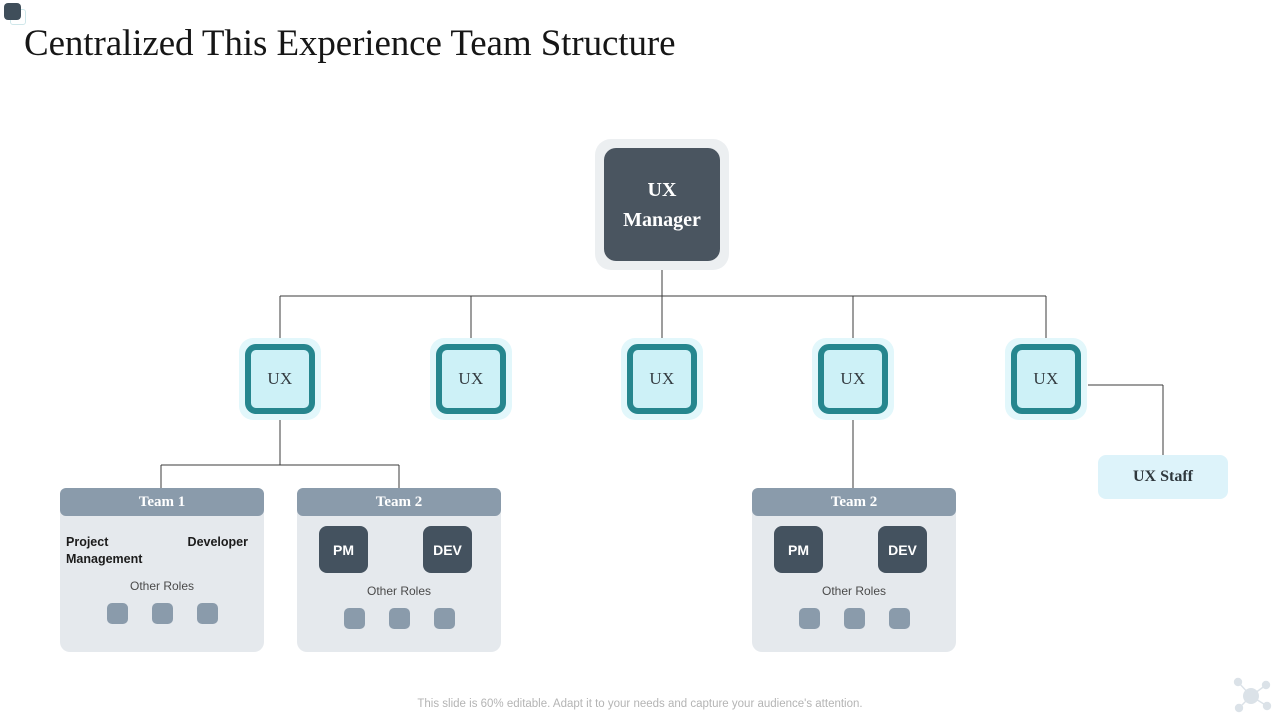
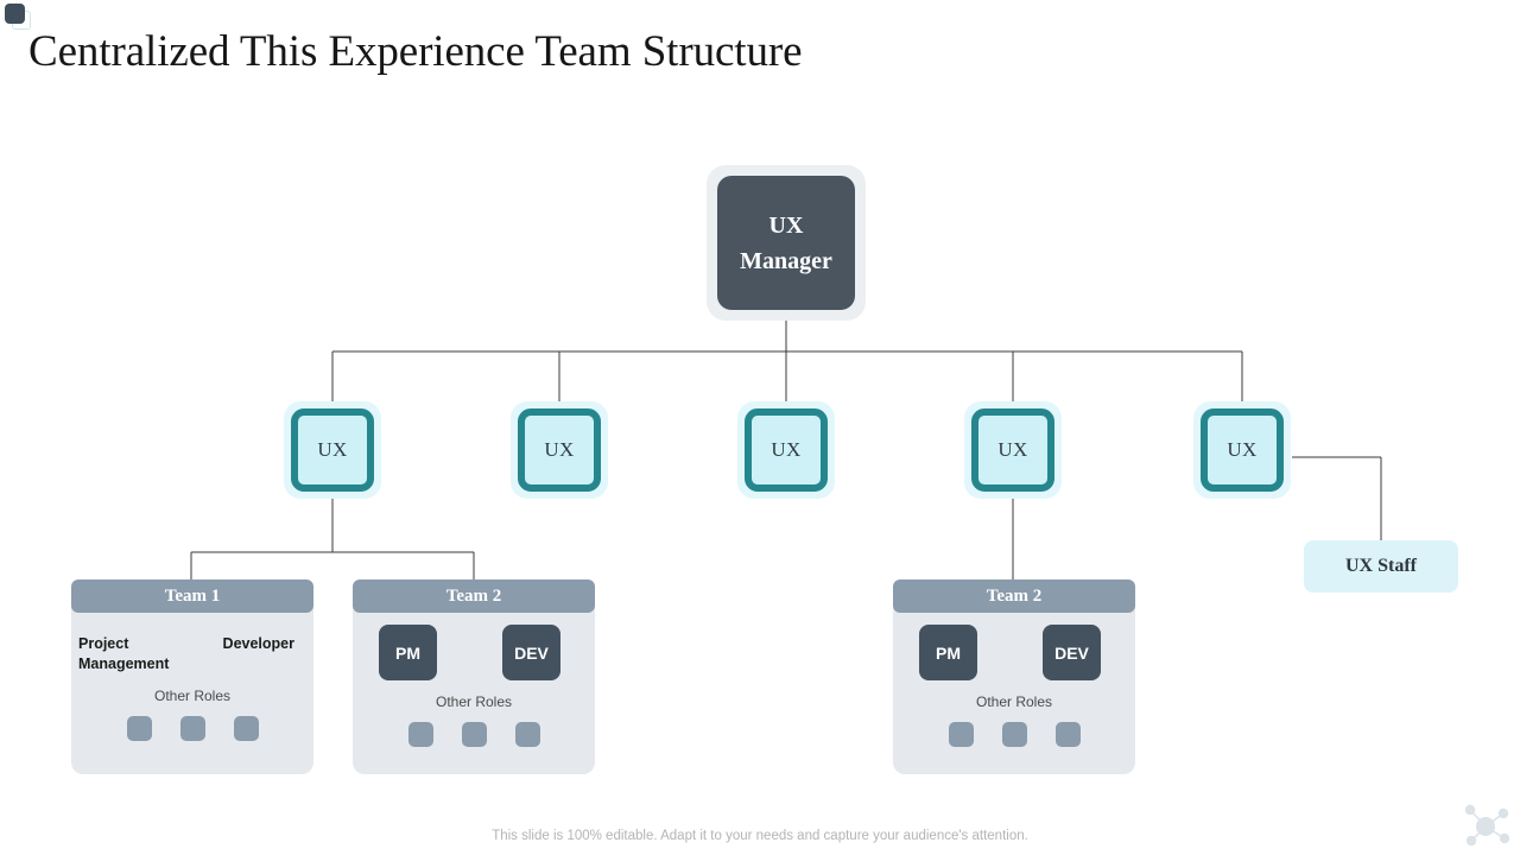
  Centralized This Experience Team Structure
  UX
  Manager
  UX
  UX
  UX
  UX
  UX
  UX Staff
  Team 1
  Project Management
  Developer
  Other Roles
  Team 2
  PM
  DEV
  Other Roles
  Team 2
  PM
  DEV
  Other Roles
- This slide is 60% editable. Adapt it to your needs and capture your audience's attention.
+ This slide is 100% editable. Adapt it to your needs and capture your audience's attention.
